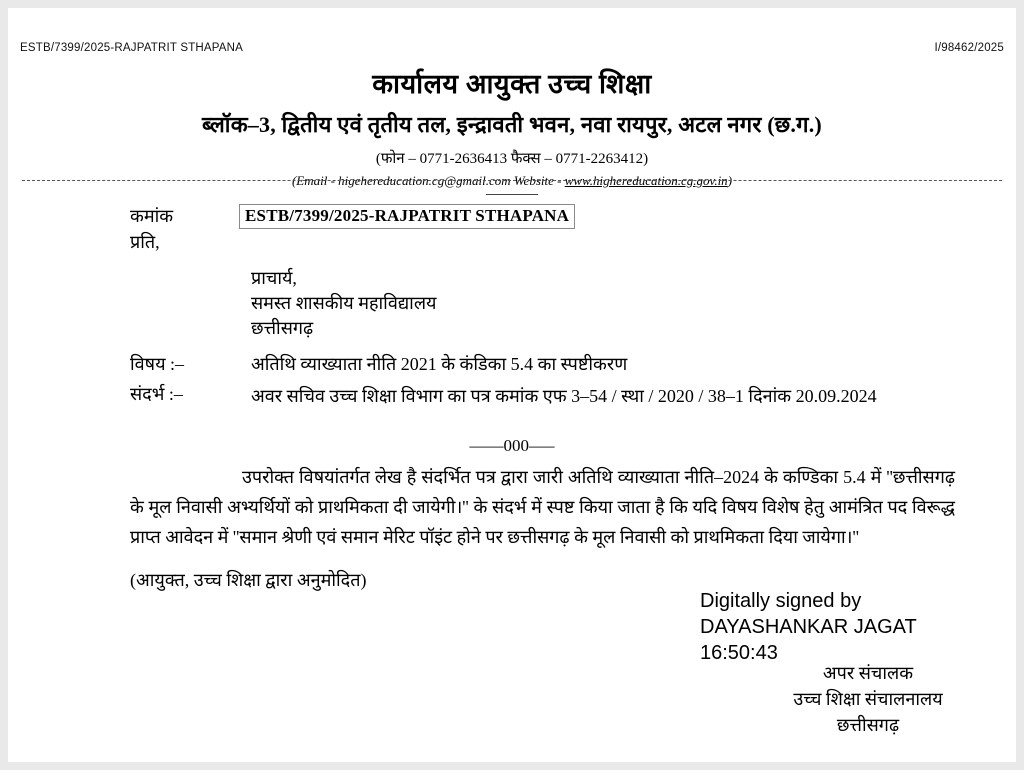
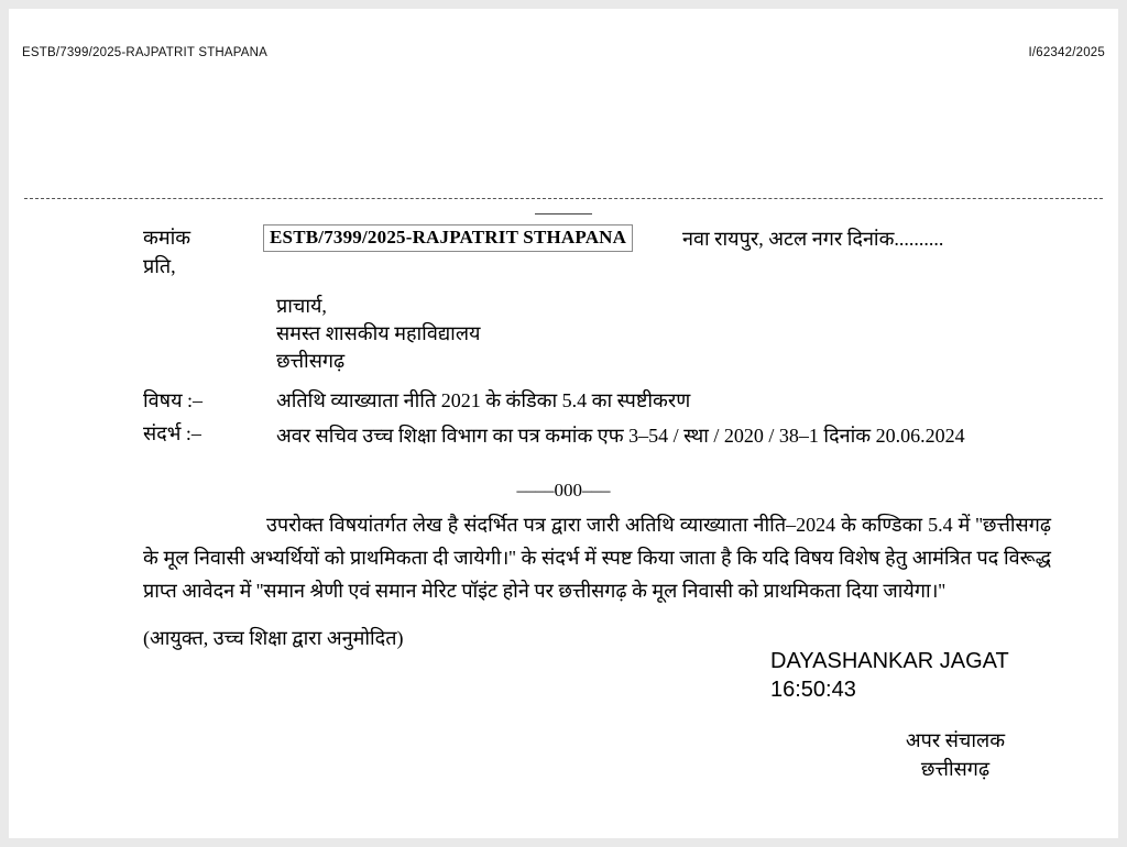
  ESTB/7399/2025-RAJPATRIT STHAPANA
- I/98462/2025
+ I/62342/2025
- कार्यालय आयुक्त उच्च शिक्षा
- ब्लॉक–3, द्वितीय एवं तृतीय तल, इन्द्रावती भवन, नवा रायपुर, अटल नगर (छ.ग.)
- (फोन – 0771-2636413 फैक्स – 0771-2263412)
- (Email - higehereducation.cg@gmail.com Website - www.highereducation.cg.gov.in)
  कमांक
  ESTB/7399/2025-RAJPATRIT STHAPANA
+ नवा रायपुर, अटल नगर दिनांक..........
  प्रति,
  प्राचार्य,
  समस्त शासकीय महाविद्यालय
  छत्तीसगढ़
  विषय :–
  अतिथि व्याख्याता नीति 2021 के कंडिका 5.4 का स्पष्टीकरण
  संदर्भ :–
- अवर सचिव उच्च शिक्षा विभाग का पत्र कमांक एफ 3–54 / स्था / 2020 / 38–1 दिनांक 20.09.2024
+ अवर सचिव उच्च शिक्षा विभाग का पत्र कमांक एफ 3–54 / स्था / 2020 / 38–1 दिनांक 20.06.2024
  ––––000–––
  उपरोक्त विषयांतर्गत लेख है संदर्भित पत्र द्वारा जारी अतिथि व्याख्याता नीति–2024 के कण्डिका 5.4 में ''छत्तीसगढ़ के मूल निवासी अभ्यर्थियों को प्राथमिकता दी जायेगी।'' के संदर्भ में स्पष्ट किया जाता है कि यदि विषय विशेष हेतु आमंत्रित पद विरूद्ध प्राप्त आवेदन में ''समान श्रेणी एवं समान मेरिट पॉइंट होने पर छत्तीसगढ़ के मूल निवासी को प्राथमिकता दिया जायेगा।''
  (आयुक्त, उच्च शिक्षा द्वारा अनुमोदित)
- Digitally signed by
  DAYASHANKAR JAGAT
  16:50:43
  अपर संचालक
- उच्च शिक्षा संचालनालय
  छत्तीसगढ़
